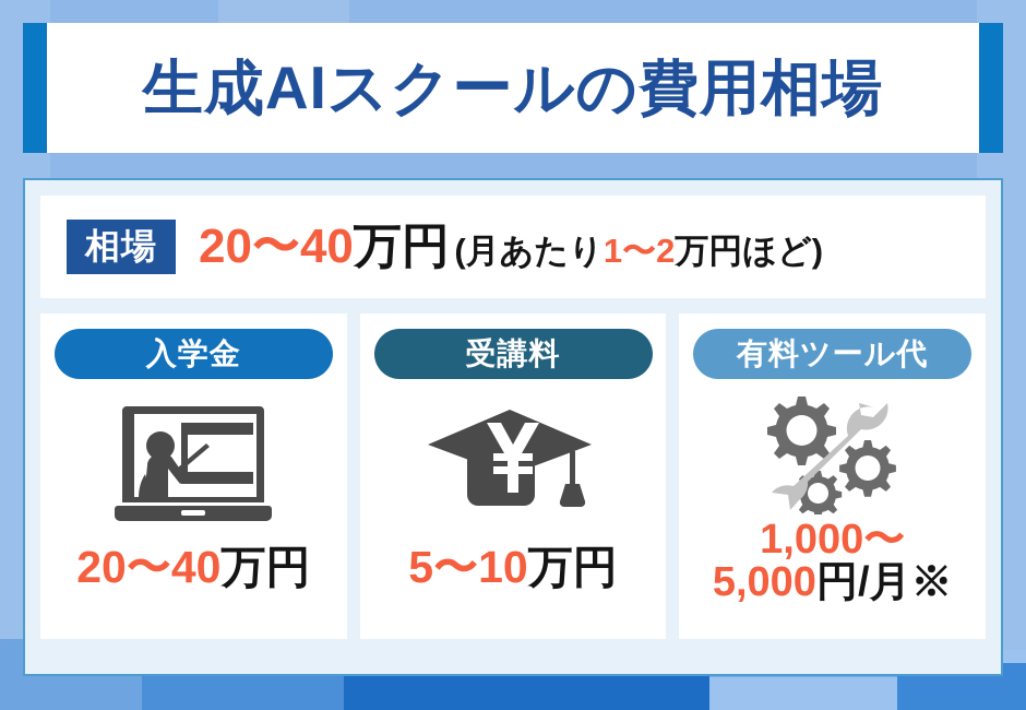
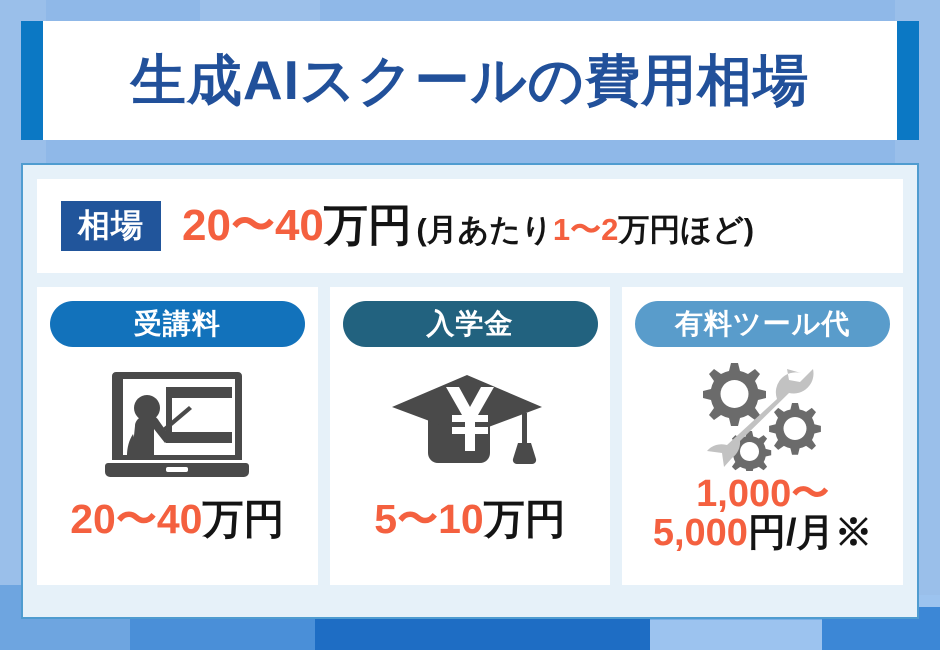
  生成AIスクールの費用相場
  相場
  20〜40万円 (月あたり1〜2万円ほど)
- 入学金
+ 受講料
  20〜40万円
- 受講料
+ 入学金
  5〜10万円
  有料ツール代
  1,000〜
  5,000円/月※
